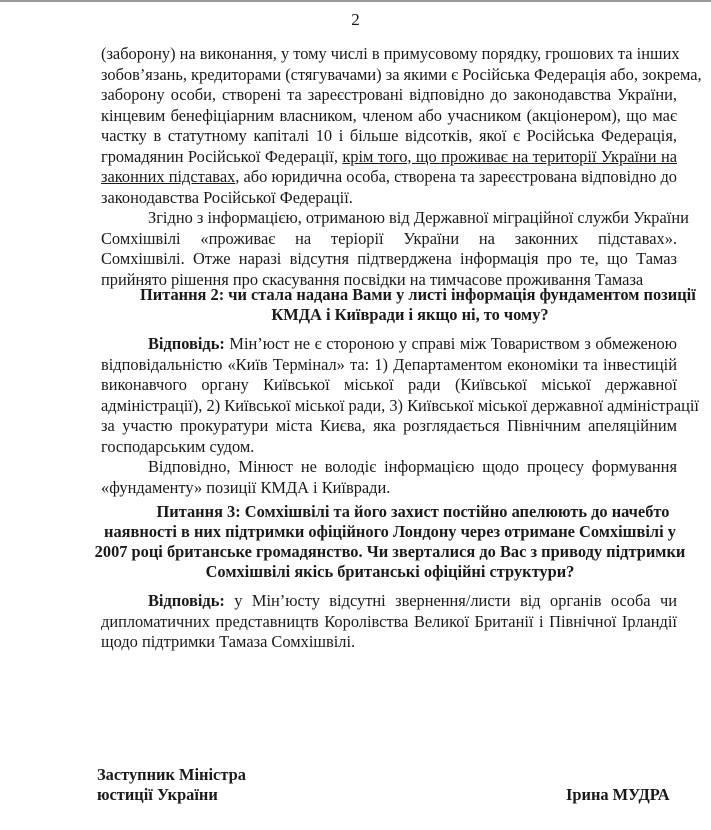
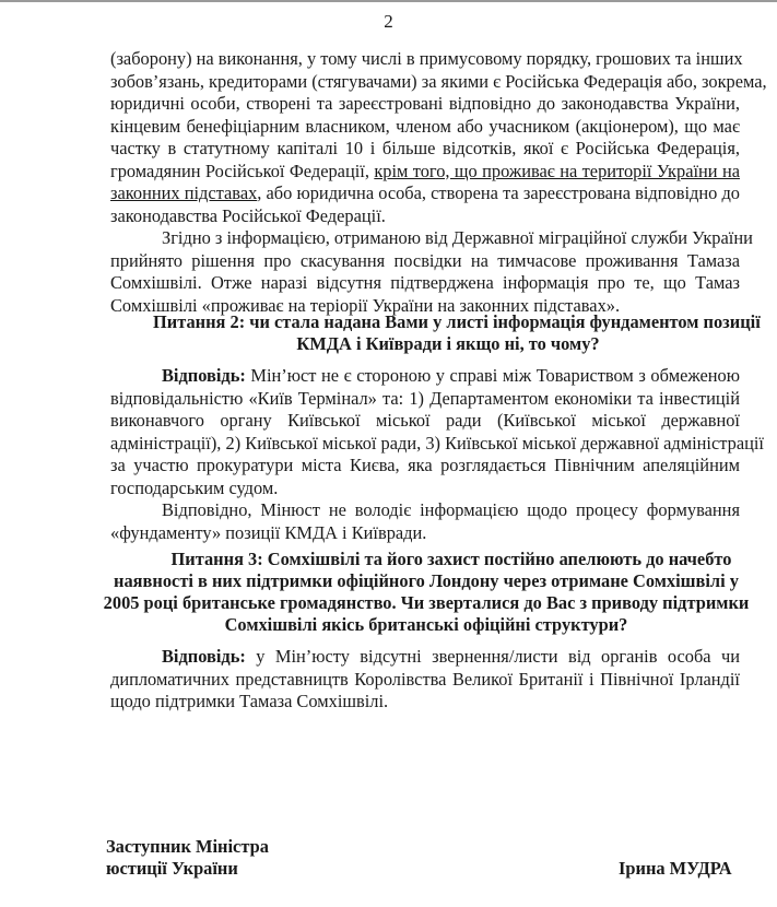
  2
  (заборону) на виконання, у тому числі в примусовому порядку, грошових та інших
  зобов’язань, кредиторами (стягувачами) за якими є Російська Федерація або, зокрема,
- заборону особи, створені та зареєстровані відповідно до законодавства України,
+ юридичні особи, створені та зареєстровані відповідно до законодавства України,
  кінцевим бенефіціарним власником, членом або учасником (акціонером), що має
  частку в статутному капіталі 10 і більше відсотків, якої є Російська Федерація,
  громадянин Російської Федерації, крім того, що проживає на території України на
  законних підставах, або юридична особа, створена та зареєстрована відповідно до
  законодавства Російської Федерації.
  Згідно з інформацією, отриманою від Державної міграційної служби України
- Сомхішвілі «проживає на теріорії України на законних підставах».
+ прийнято рішення про скасування посвідки на тимчасове проживання Тамаза
  Сомхішвілі. Отже наразі відсутня підтверджена інформація про те, що Тамаз
- прийнято рішення про скасування посвідки на тимчасове проживання Тамаза
+ Сомхішвілі «проживає на теріорії України на законних підставах».
  Питання 2: чи стала надана Вами у листі інформація фундаментом позиції
  КМДА і Київради і якщо ні, то чому?
  Відповідь: Мін’юст не є стороною у справі між Товариством з обмеженою
  відповідальністю «Київ Термінал» та: 1) Департаментом економіки та інвестицій
  виконавчого органу Київської міської ради (Київської міської державної
  адміністрації), 2) Київської міської ради, 3) Київської міської державної адміністрації
  за участю прокуратури міста Києва, яка розглядається Північним апеляційним
  господарським судом.
  Відповідно, Мінюст не володіє інформацією щодо процесу формування
  «фундаменту» позиції КМДА і Київради.
  Питання 3: Сомхішвілі та його захист постійно апелюють до начебто
  наявності в них підтримки офіційного Лондону через отримане Сомхішвілі у
- 2007 році британське громадянство. Чи зверталися до Вас з приводу підтримки
+ 2005 році британське громадянство. Чи зверталися до Вас з приводу підтримки
  Сомхішвілі якісь британські офіційні структури?
  Відповідь: у Мін’юсту відсутні звернення/листи від органів особа чи
  дипломатичних представництв Королівства Великої Британії і Північної Ірландії
  щодо підтримки Тамаза Сомхішвілі.
  Заступник Міністра
  юстиції України
  Ірина МУДРА
